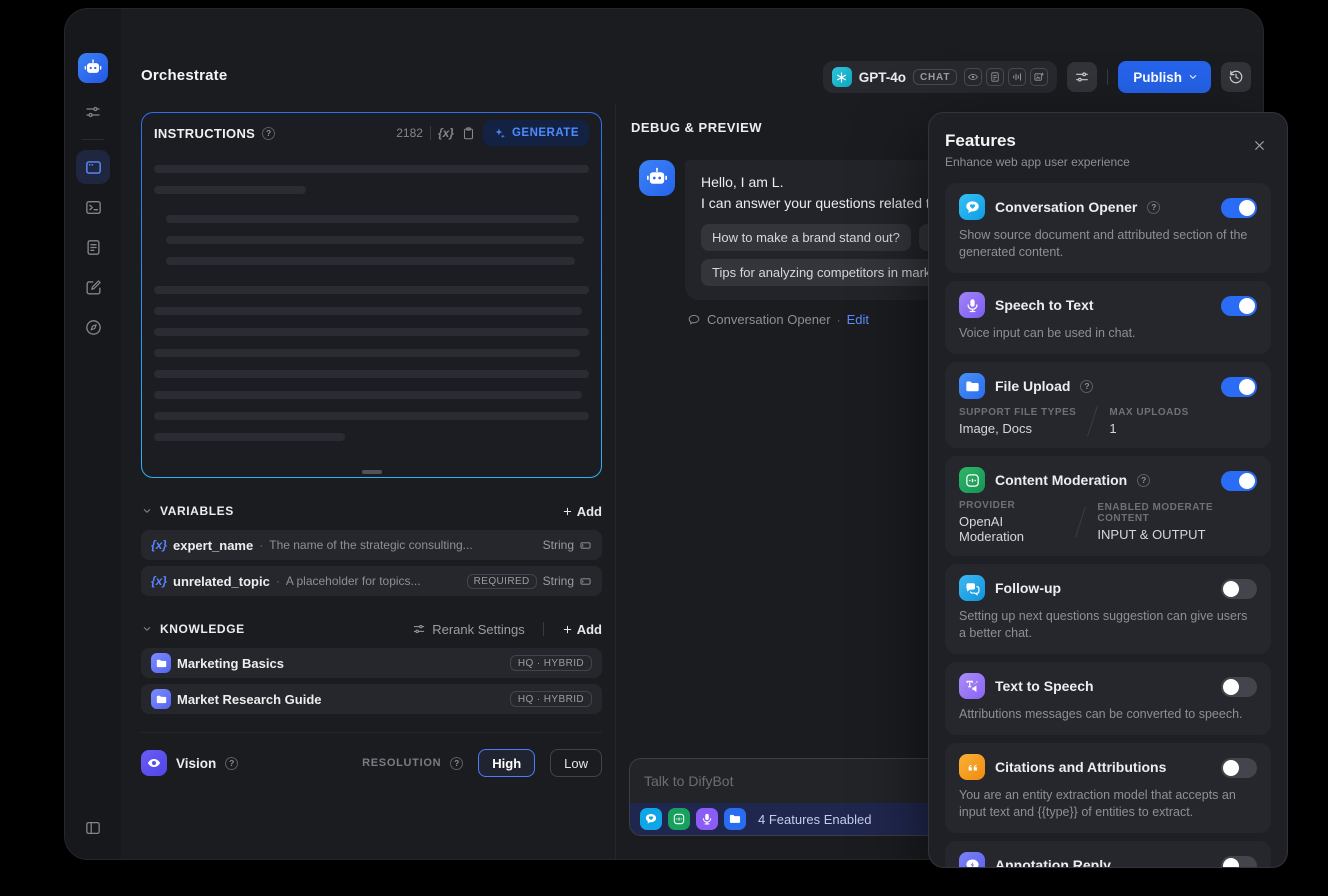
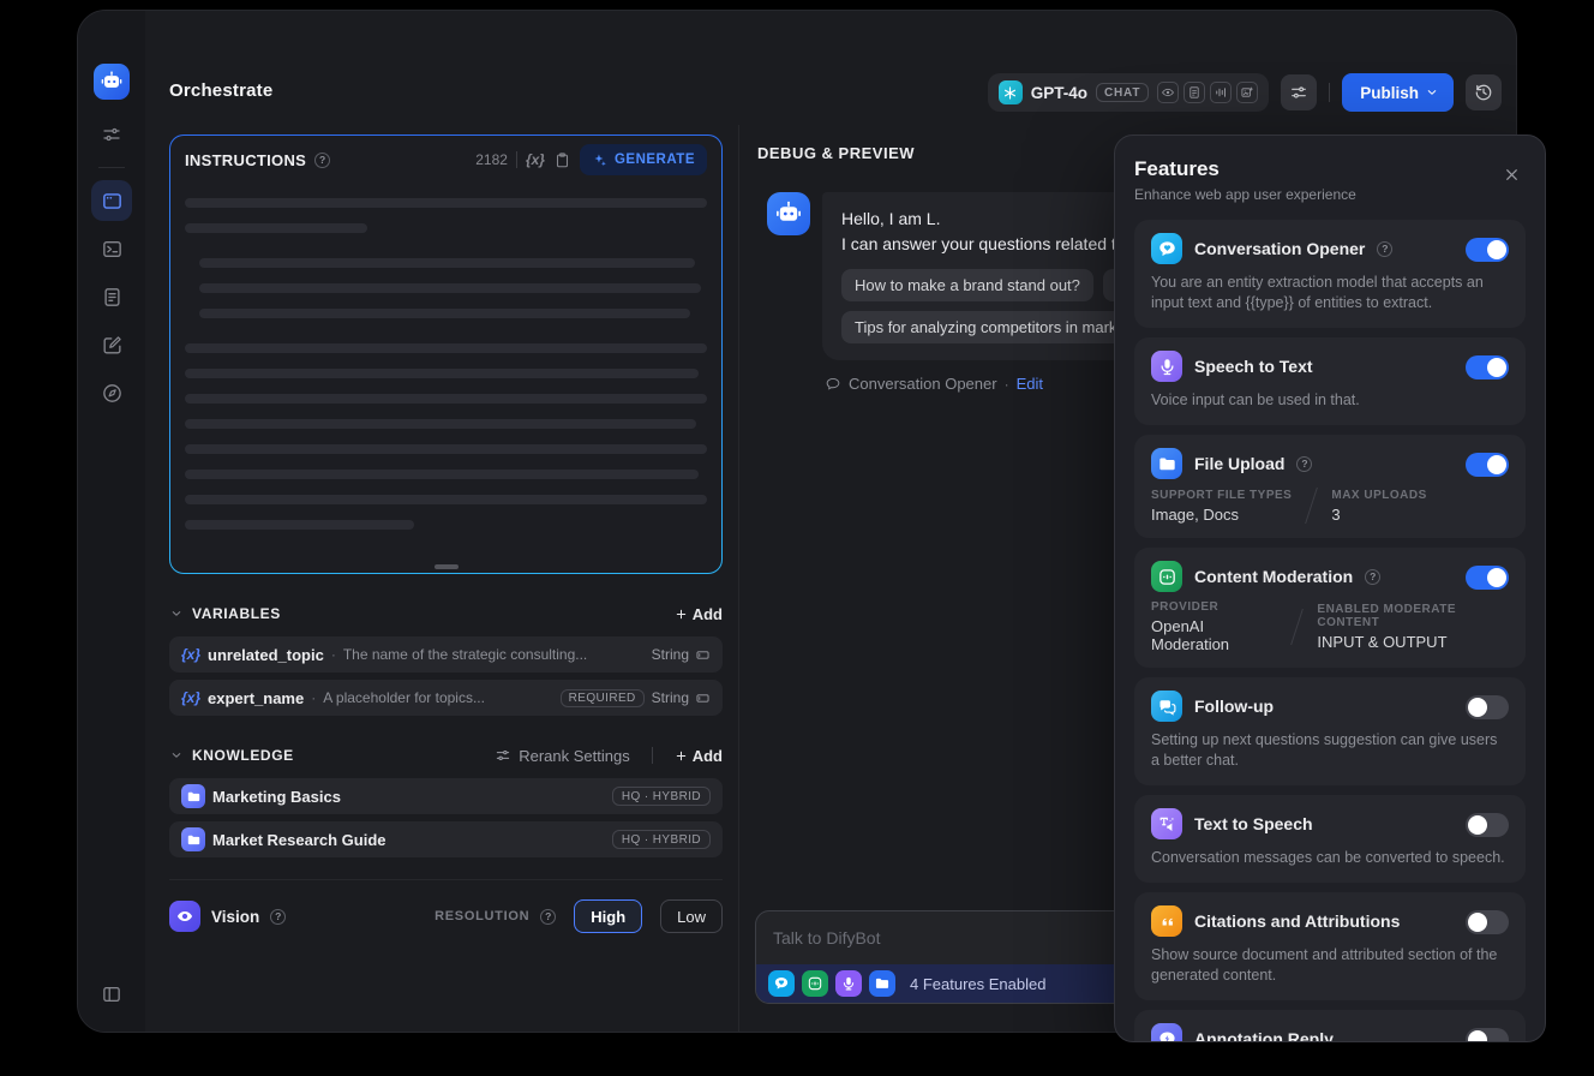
  Orchestrate
  GPT-4o
  CHAT
  Publish
  INSTRUCTIONS
  2182
  {x}
  GENERATE
  VARIABLES
  Add
  {x}
- expert_name
+ unrelated_topic
  ·
  The name of the strategic consulting...
  String
  {x}
- unrelated_topic
+ expert_name
  ·
  A placeholder for topics...
  REQUIRED
  String
  KNOWLEDGE
  Rerank Settings
  Add
  Marketing Basics
  HQ · HYBRID
  Market Research Guide
  HQ · HYBRID
  Vision
  RESOLUTION
  High
  Low
  DEBUG & PREVIEW
  Hello, I am L.
  I can answer your questions related
  How to make a brand stand out?
  Tips for analyzing competitors in mar
  Conversation Opener
  ·
  Edit
  Talk to DifyBot
  4 Features Enabled
  Features
  Enhance web app user experience
  Conversation Opener
- Show source document and attributed section of the generated content.
+ You are an entity extraction model that accepts an input text and {{type}} of entities to extract.
  Speech to Text
- Voice input can be used in chat.
+ Voice input can be used in that.
  File Upload
  SUPPORT FILE TYPES
  Image, Docs
  MAX UPLOADS
- 1
+ 3
  Content Moderation
  PROVIDER
  OpenAI Moderation
  ENABLED MODERATE CONTENT
  INPUT & OUTPUT
  Follow-up
  Setting up next questions suggestion can give users a better chat.
  Text to Speech
- Attributions messages can be converted to speech.
+ Conversation messages can be converted to speech.
  Citations and Attributions
- You are an entity extraction model that accepts an input text and {{type}} of entities to extract.
+ Show source document and attributed section of the generated content.
  Annotation Reply
